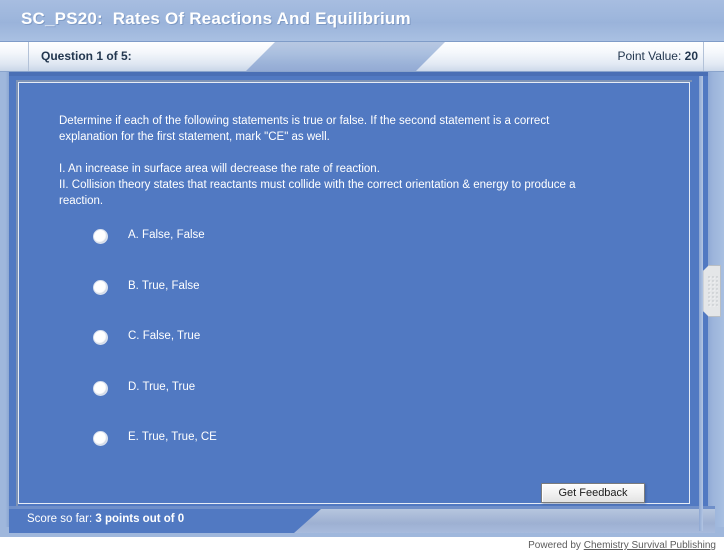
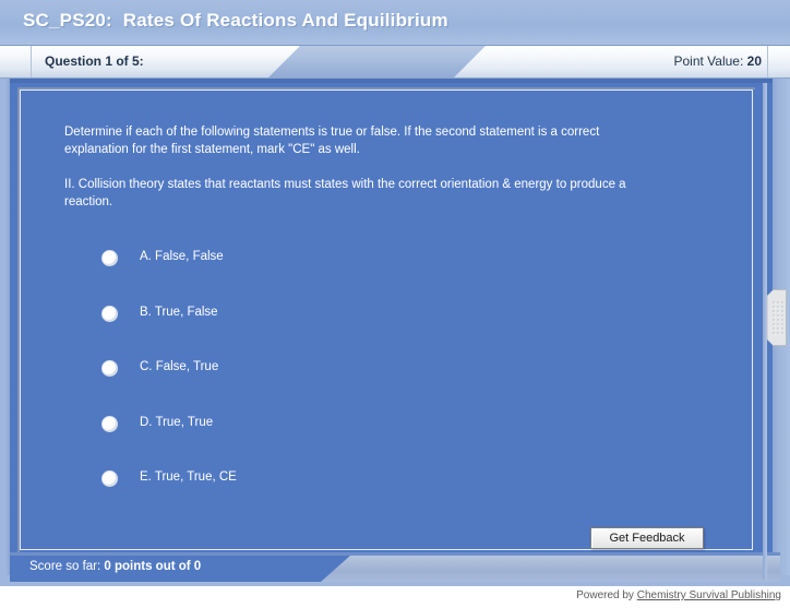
  SC_PS20: Rates Of Reactions And Equilibrium
  Question 1 of 5:
  Point Value: 20
  Determine if each of the following statements is true or false. If the second statement is a correct
  explanation for the first statement, mark "CE" as well.
- I. An increase in surface area will decrease the rate of reaction.
- II. Collision theory states that reactants must collide with the correct orientation & energy to produce a
+ II. Collision theory states that reactants must states with the correct orientation & energy to produce a
  reaction.
  A. False, False
  B. True, False
  C. False, True
  D. True, True
  E. True, True, CE
  Get Feedback
- Score so far: 3 points out of 0
+ Score so far: 0 points out of 0
  Powered by Chemistry Survival Publishing
